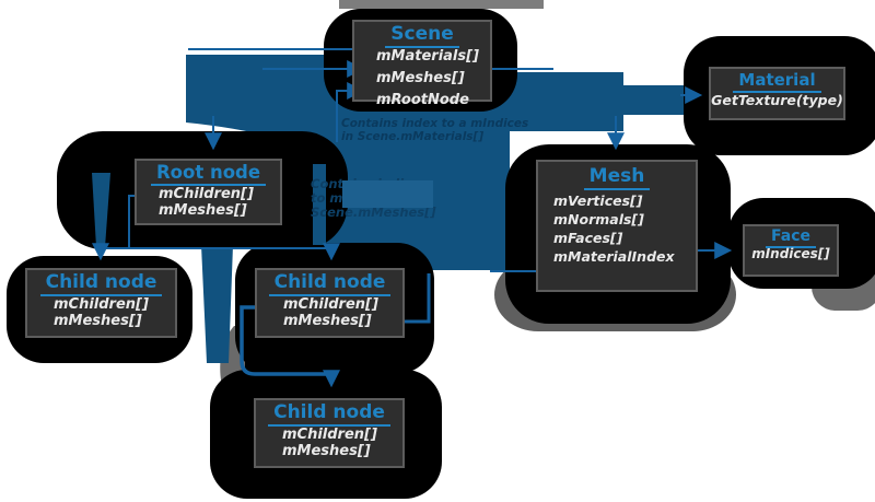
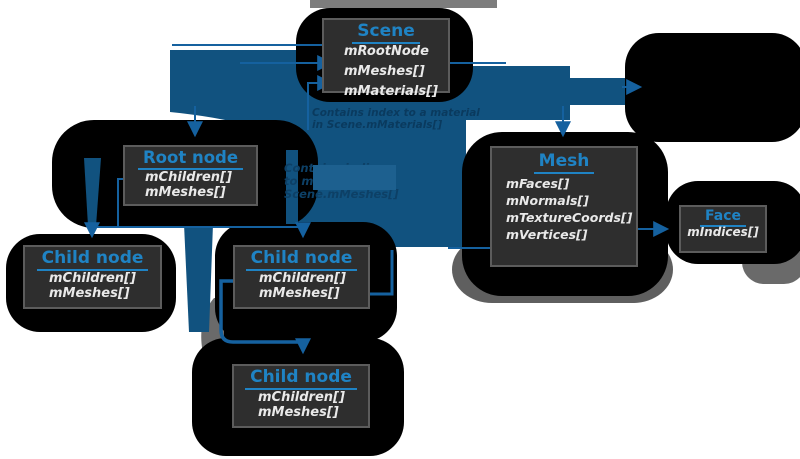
- Contains index to a mIndices
+ Contains index to a material
  in Scene.mMaterials[]
  Scene.mMeshes[]
  Scene
- mMaterials[]
+ mRootNode
  mMeshes[]
- mRootNode
+ mMaterials[]
- Material
- GetTexture(type)
  Mesh
- mVertices[]
+ mFaces[]
  mNormals[]
+ mTextureCoords[]
- mFaces[]
+ mVertices[]
- mMaterialIndex
  Face
  mIndices[]
  Root node
  mChildren[]
  mMeshes[]
  Child node
  mChildren[]
  mMeshes[]
  Child node
  mChildren[]
  mMeshes[]
  Child node
  mChildren[]
  mMeshes[]
